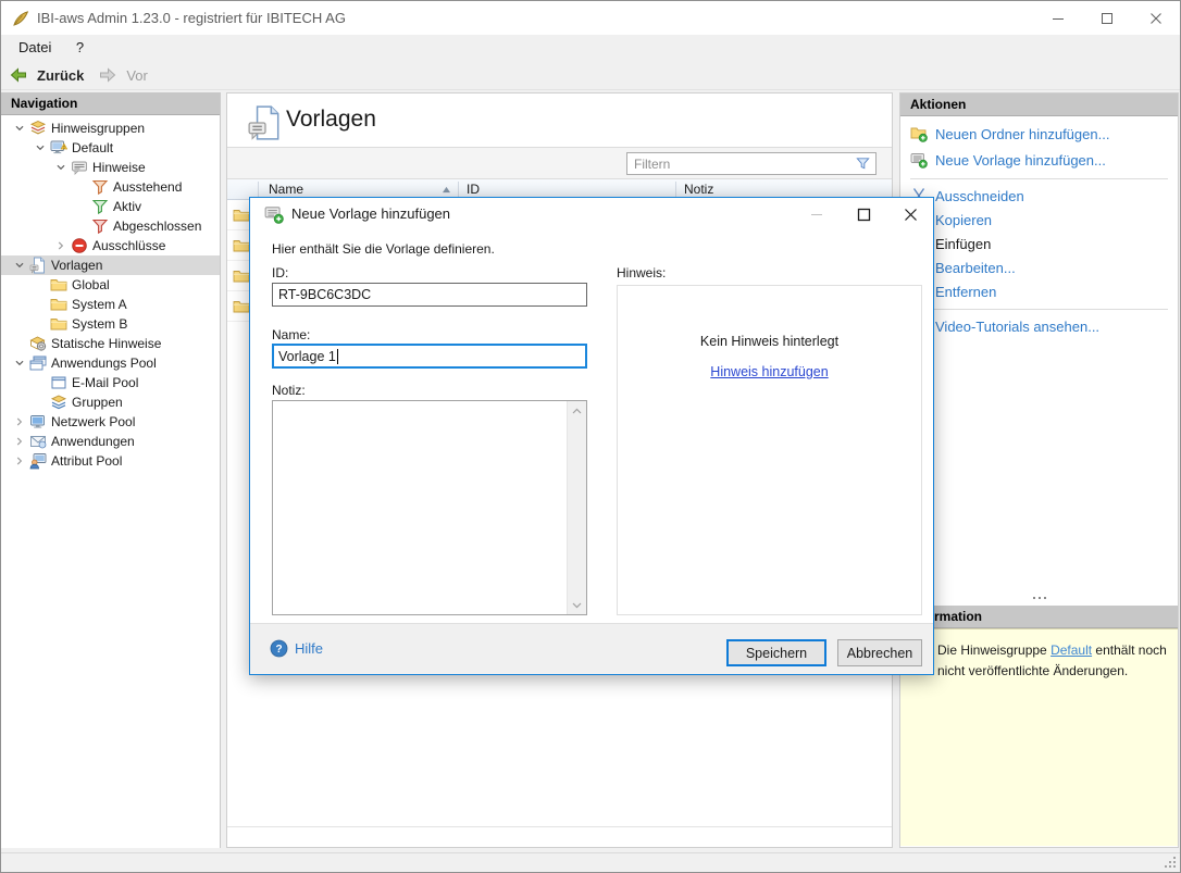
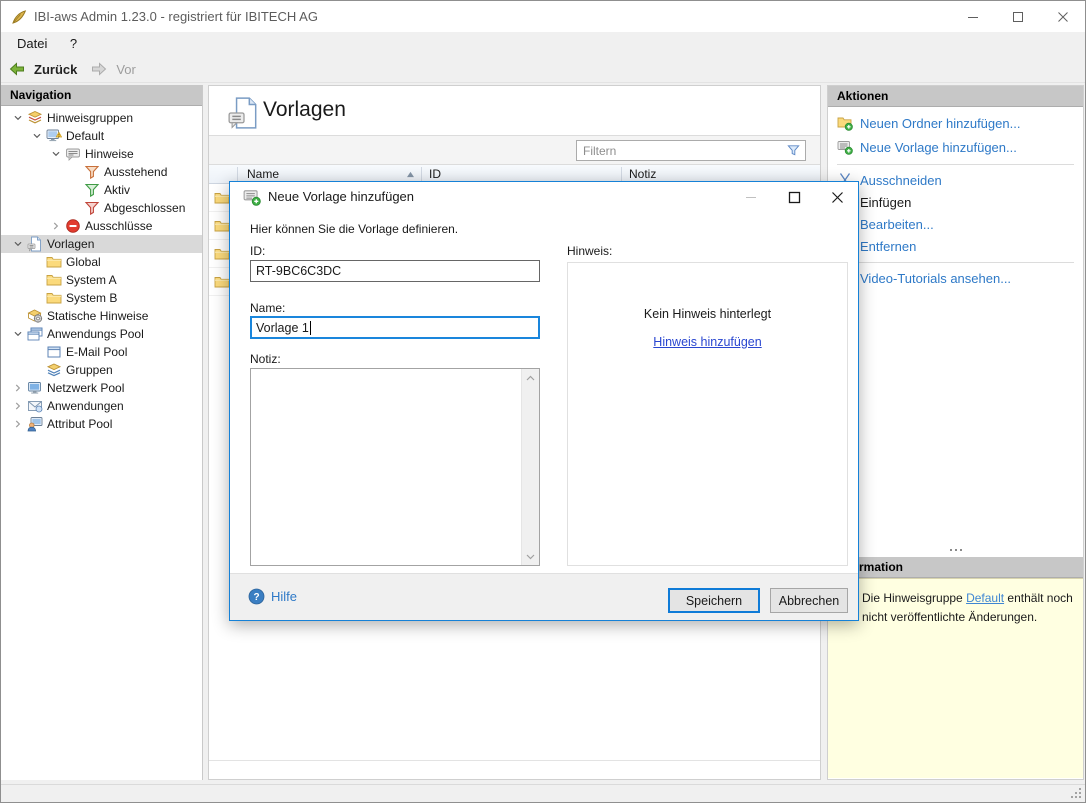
  IBI-aws Admin 1.23.0 - registriert für IBITECH AG
  Datei ?
  Zurück
  Vor
  Navigation
  Hinweisgruppen
  Default
  Hinweise
  Ausstehend
  Aktiv
  Abgeschlossen
  Ausschlüsse
  Vorlagen
  Global
  System A
  System B
  Statische Hinweise
  Anwendungs Pool
  E-Mail Pool
  Gruppen
  Netzwerk Pool
  Anwendungen
  Attribut Pool
  Vorlagen
  Filtern
  Name
  ID
  Notiz
  Aktionen
  Neuen Ordner hinzufügen...
  Neue Vorlage hinzufügen...
  Ausschneiden
- Kopieren
  Einfügen
  Bearbeiten...
  Entfernen
  Video-Tutorials ansehen...
  Die Hinweisgruppe Default enthält noch nicht veröffentlichte Änderungen.
  Neue Vorlage hinzufügen
- Hier enthält Sie die Vorlage definieren.
+ Hier können Sie die Vorlage definieren.
  ID:
  RT-9BC6C3DC
  Name:
  Vorlage 1
  Notiz:
  Hinweis:
  Kein Hinweis hinterlegt
  Hinweis hinzufügen
  ?
  Hilfe
  Speichern
  Abbrechen
